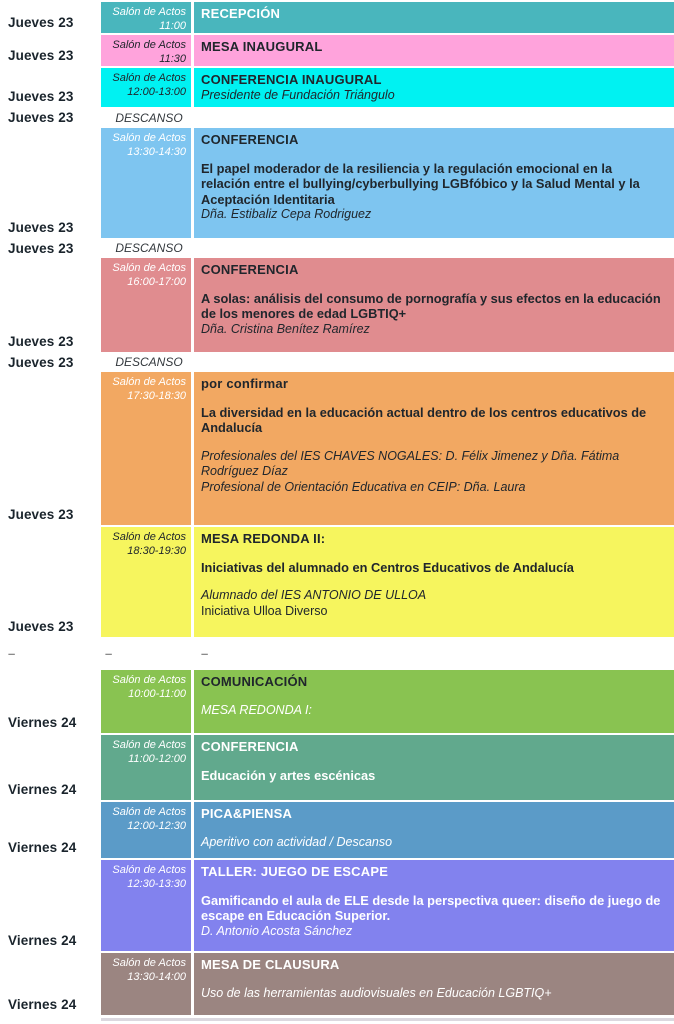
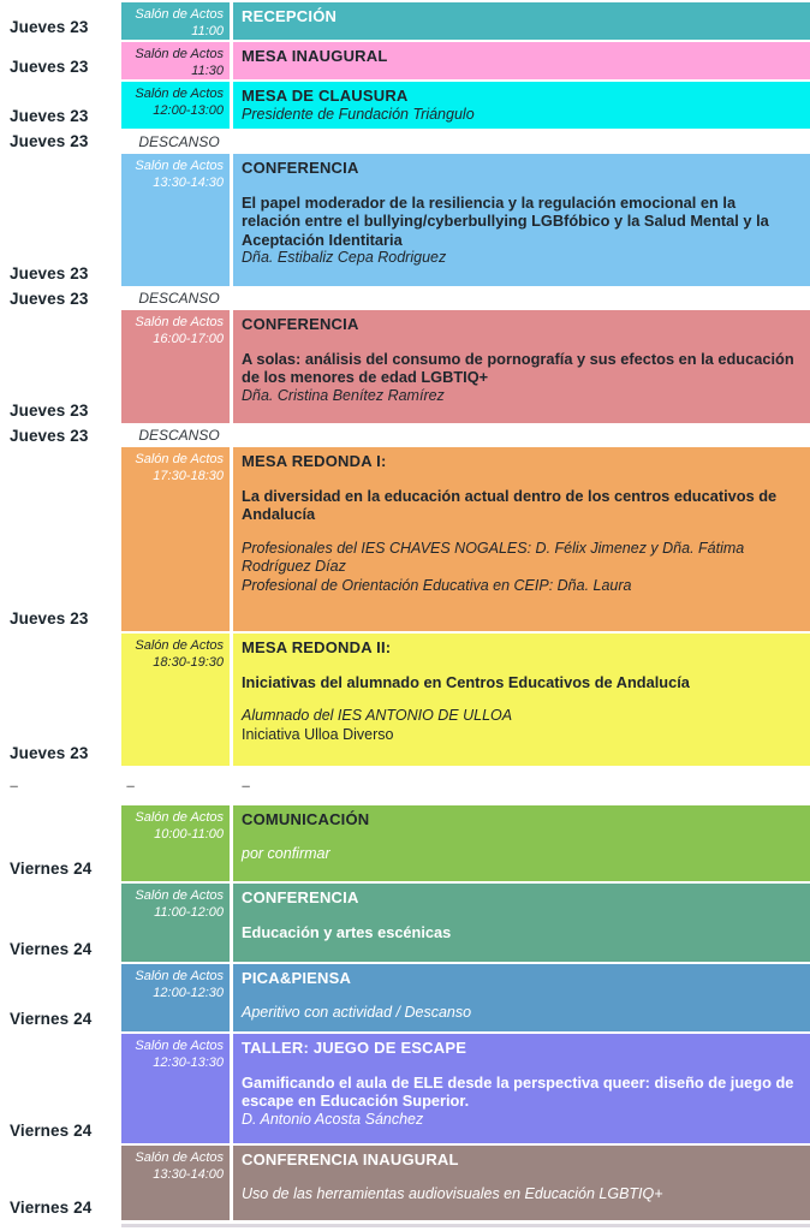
  Jueves 23
  Salón de Actos
  11:00
  RECEPCIÓN
  Jueves 23
  Salón de Actos
  11:30
  MESA INAUGURAL
  Jueves 23
  Salón de Actos
  12:00-13:00
- CONFERENCIA INAUGURAL
+ MESA DE CLAUSURA
  Presidente de Fundación Triángulo
  Jueves 23
  DESCANSO
  Jueves 23
  Salón de Actos
  13:30-14:30
  CONFERENCIA
  El papel moderador de la resiliencia y la regulación emocional en la relación entre el bullying/cyberbullying LGBfóbico y la Salud Mental y la Aceptación Identitaria
  Dña. Estibaliz Cepa Rodriguez
  Jueves 23
  DESCANSO
  Jueves 23
  Salón de Actos
  16:00-17:00
  CONFERENCIA
  A solas: análisis del consumo de pornografía y sus efectos en la educación de los menores de edad LGBTIQ+
  Dña. Cristina Benítez Ramírez
  Jueves 23
  DESCANSO
  Jueves 23
  Salón de Actos
  17:30-18:30
- por confirmar
+ MESA REDONDA I:
  La diversidad en la educación actual dentro de los centros educativos de Andalucía
  Profesionales del IES CHAVES NOGALES: D. Félix Jimenez y Dña. Fátima Rodríguez Díaz
  Profesional de Orientación Educativa en CEIP: Dña. Laura
  Jueves 23
  Salón de Actos
  18:30-19:30
  MESA REDONDA II:
  Iniciativas del alumnado en Centros Educativos de Andalucía
  Alumnado del IES ANTONIO DE ULLOA
  Iniciativa Ulloa Diverso
  –
  –
  –
  Viernes 24
  Salón de Actos
  10:00-11:00
  COMUNICACIÓN
- MESA REDONDA I:
+ por confirmar
  Viernes 24
  Salón de Actos
  11:00-12:00
  CONFERENCIA
  Educación y artes escénicas
  Viernes 24
  Salón de Actos
  12:00-12:30
  PICA&PIENSA
  Aperitivo con actividad / Descanso
  Viernes 24
  Salón de Actos
  12:30-13:30
  TALLER: JUEGO DE ESCAPE
  Gamificando el aula de ELE desde la perspectiva queer: diseño de juego de escape en Educación Superior.
  D. Antonio Acosta Sánchez
  Viernes 24
  Salón de Actos
  13:30-14:00
- MESA DE CLAUSURA
+ CONFERENCIA INAUGURAL
  Uso de las herramientas audiovisuales en Educación LGBTIQ+
